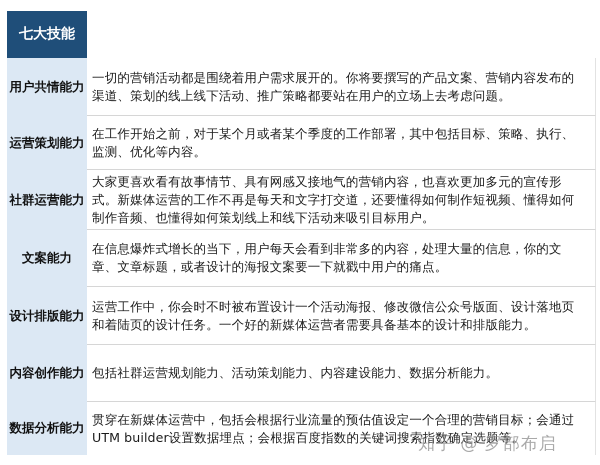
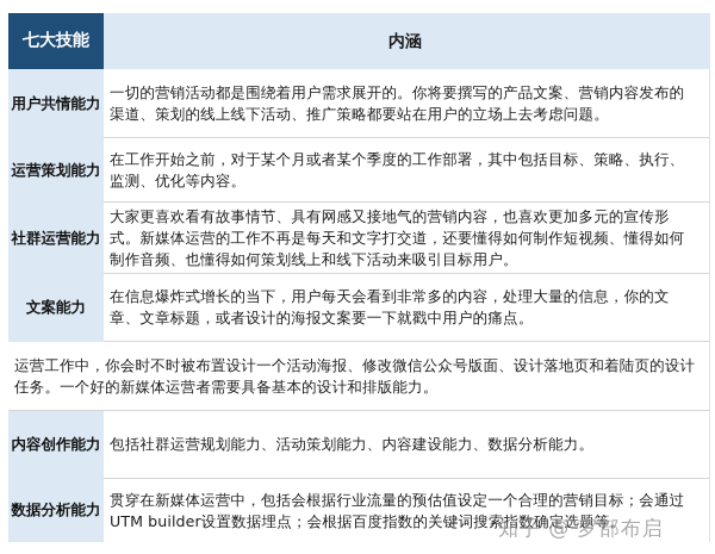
  七大技能
+ 内涵
  用户共情能力
  一切的营销活动都是围绕着用户需求展开的。你将要撰写的产品文案、营销内容发布的渠道、策划的线上线下活动、推广策略都要站在用户的立场上去考虑问题。
  运营策划能力
  在工作开始之前，对于某个月或者某个季度的工作部署，其中包括目标、策略、执行、监测、优化等内容。
  社群运营能力
  大家更喜欢看有故事情节、具有网感又接地气的营销内容，也喜欢更加多元的宣传形式。新媒体运营的工作不再是每天和文字打交道，还要懂得如何制作短视频、懂得如何制作音频、也懂得如何策划线上和线下活动来吸引目标用户。
  文案能力
  在信息爆炸式增长的当下，用户每天会看到非常多的内容，处理大量的信息，你的文章、文章标题，或者设计的海报文案要一下就戳中用户的痛点。
- 设计排版能力
  运营工作中，你会时不时被布置设计一个活动海报、修改微信公众号版面、设计落地页和着陆页的设计任务。一个好的新媒体运营者需要具备基本的设计和排版能力。
  内容创作能力
  包括社群运营规划能力、活动策划能力、内容建设能力、数据分析能力。
  数据分析能力
  贯穿在新媒体运营中，包括会根据行业流量的预估值设定一个合理的营销目标；会通过UTM builder设置数据埋点；会根据百度指数的关键词搜索指数确定选题等。
  知乎 @ 罗部布启
